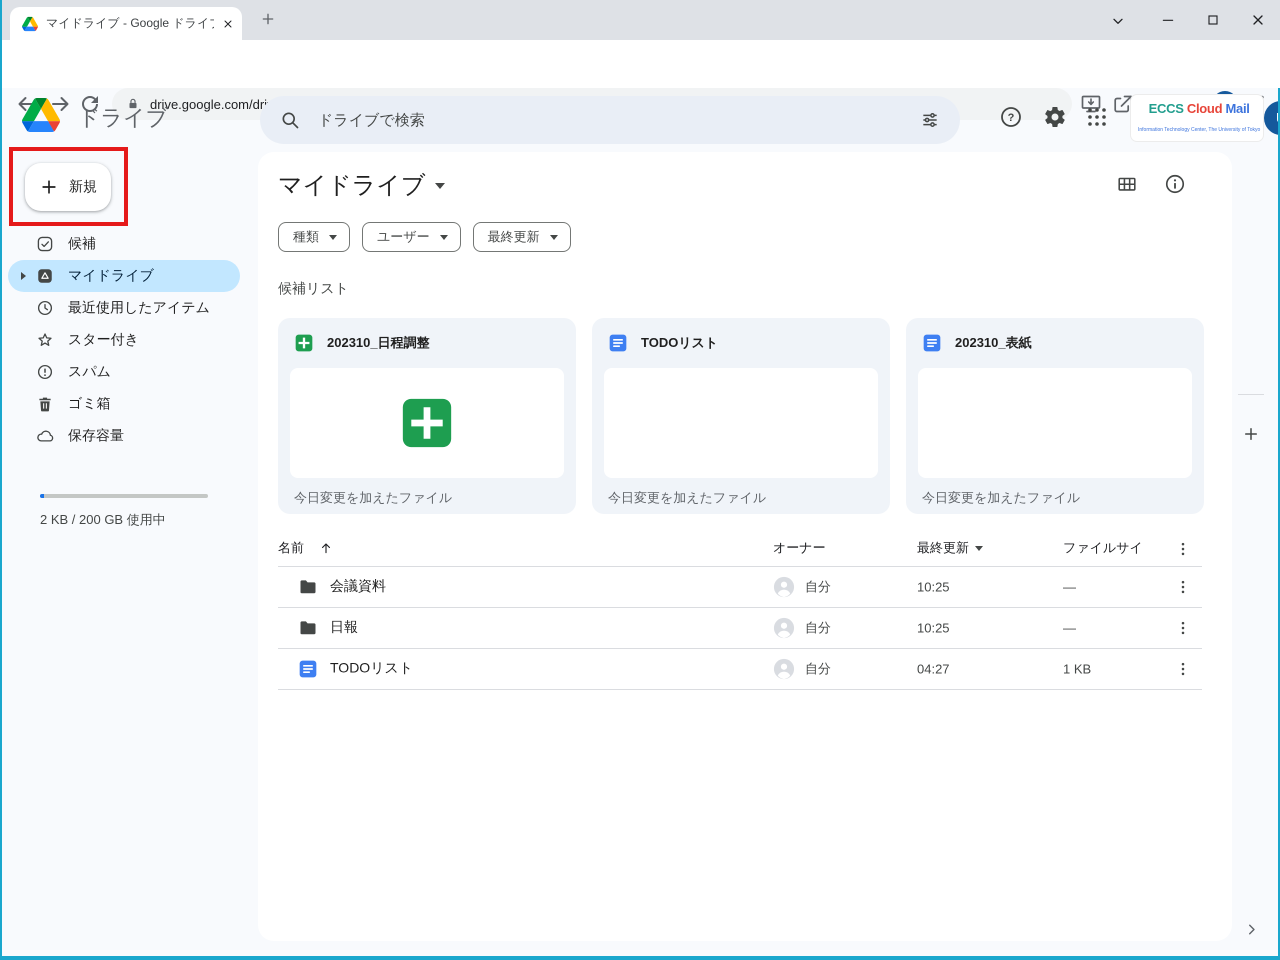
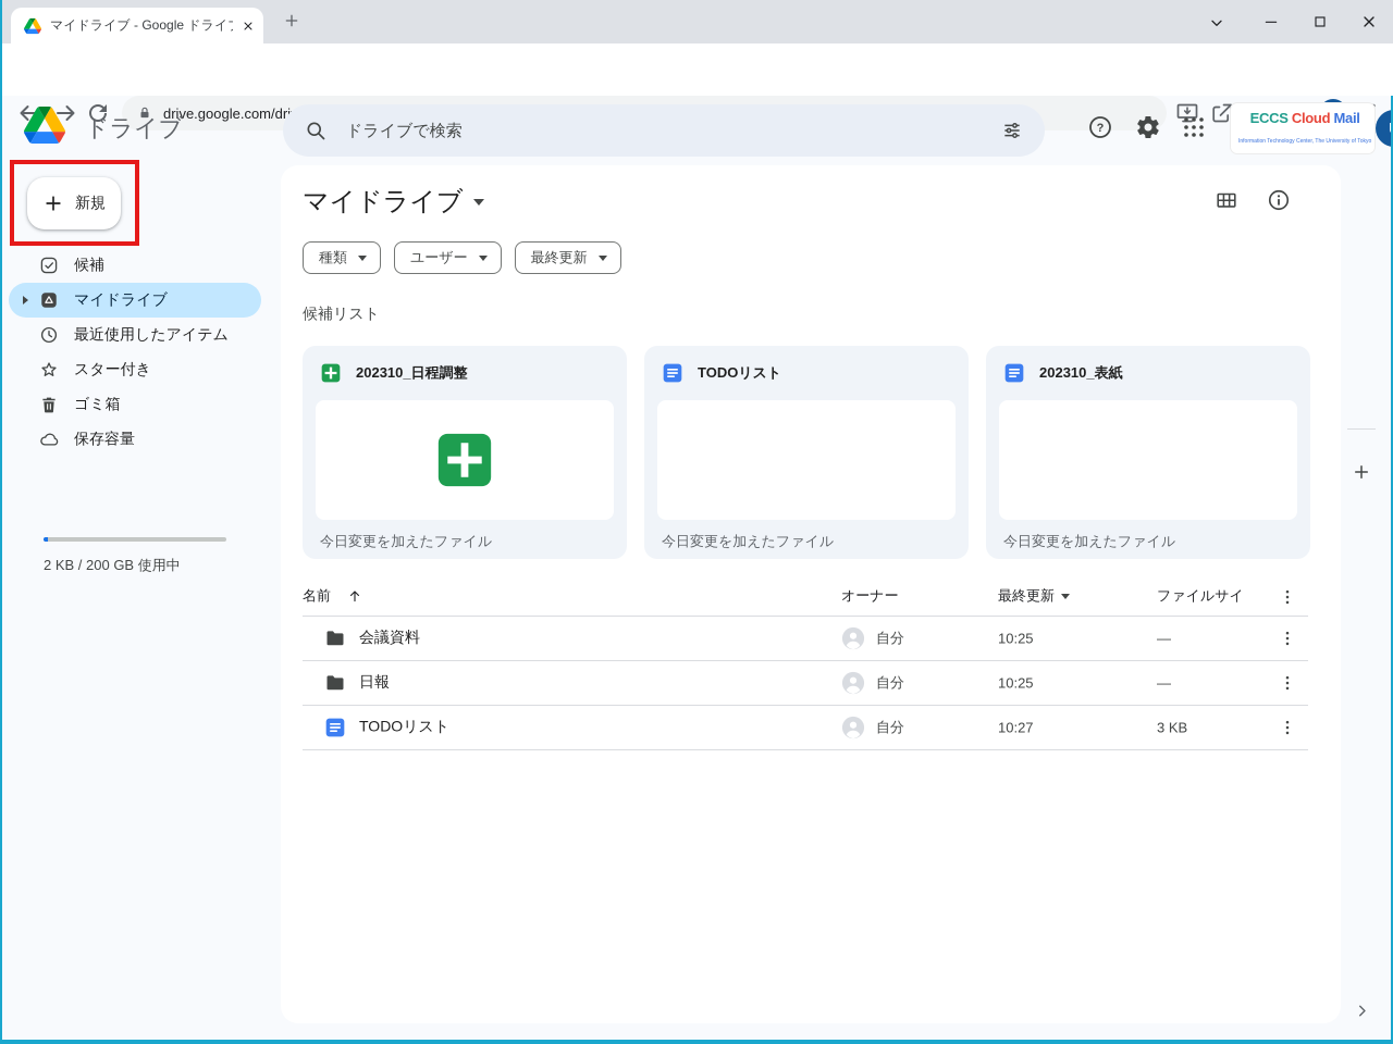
  マイドライブ - Google ドライ
  ドライブ
  ドライブで検索
  ?
  新規
  候補
  マイドライブ
  最近使用したアイテム
  スター付き
- スパム
  ゴミ箱
  保存容量
  2 KB / 200 GB 使用中
  マイドライブ
  種類
  ユーザー
  最終更新
  候補リスト
  202310_日程調整
  今日変更を加えたファイル
  TODOリスト
  今日変更を加えたファイル
  202310_表紙
  今日変更を加えたファイル
  名前
  オーナー
  最終更新
  ファイルサイ
  会議資料
  自分
  10:25
  —
  日報
  自分
  10:25
  —
  TODOリスト
  自分
- 04:27
+ 10:27
- 1 KB
+ 3 KB
